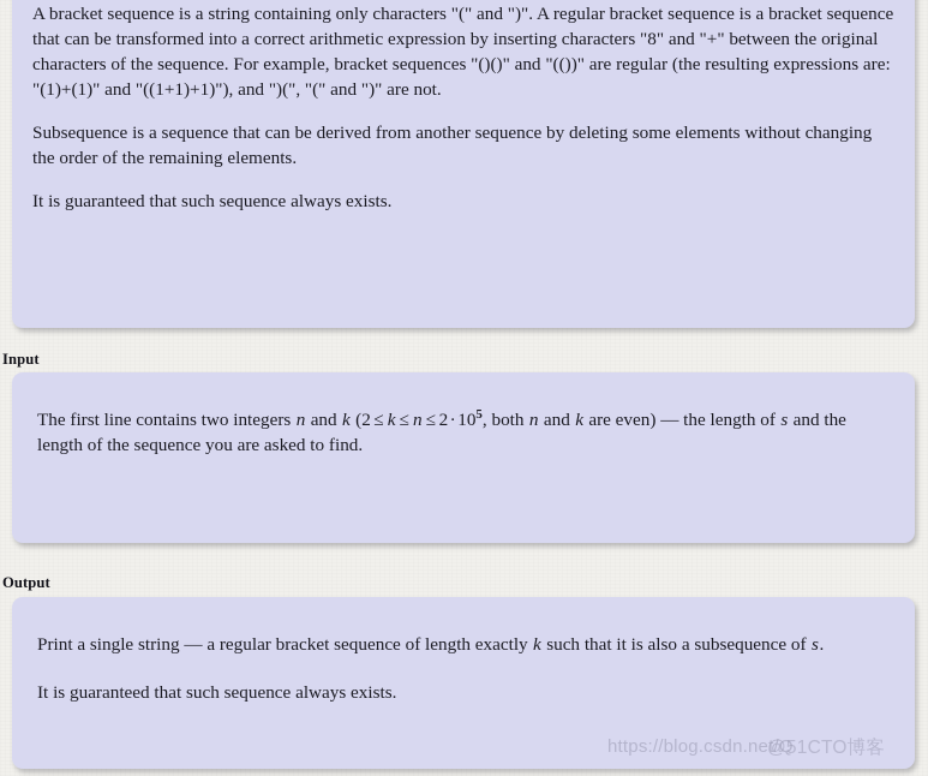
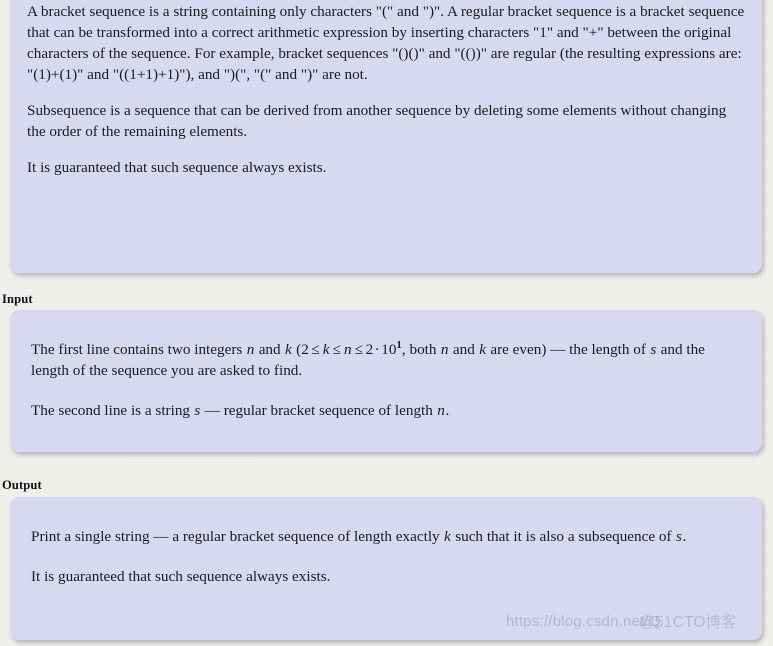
- A bracket sequence is a string containing only characters "(" and ")". A regular bracket sequence is a bracket sequence that can be transformed into a correct arithmetic expression by inserting characters "8" and "+" between the original characters of the sequence. For example, bracket sequences "()()" and "(())" are regular (the resulting expressions are: "(1)+(1)" and "((1+1)+1)"), and ")(", "(" and ")" are not.
+ A bracket sequence is a string containing only characters "(" and ")". A regular bracket sequence is a bracket sequence that can be transformed into a correct arithmetic expression by inserting characters "1" and "+" between the original characters of the sequence. For example, bracket sequences "()()" and "(())" are regular (the resulting expressions are: "(1)+(1)" and "((1+1)+1)"), and ")(", "(" and ")" are not.
  Subsequence is a sequence that can be derived from another sequence by deleting some elements without changing the order of the remaining elements.
  It is guaranteed that such sequence always exists.
  Input
- The first line contains two integers n and k (2 ≤ k ≤ n ≤ 2·105, both n and k are even) — the length of s and the length of the sequence you are asked to find.
+ The first line contains two integers n and k (2 ≤ k ≤ n ≤ 2·101, both n and k are even) — the length of s and the length of the sequence you are asked to find.
+ The second line is a string s — regular bracket sequence of length n.
  Output
  Print a single string — a regular bracket sequence of length exactly k such that it is also a subsequence of s.
  It is guaranteed that such sequence always exists.
  https://blog.csdn.net/Q
  @51CTO博客
